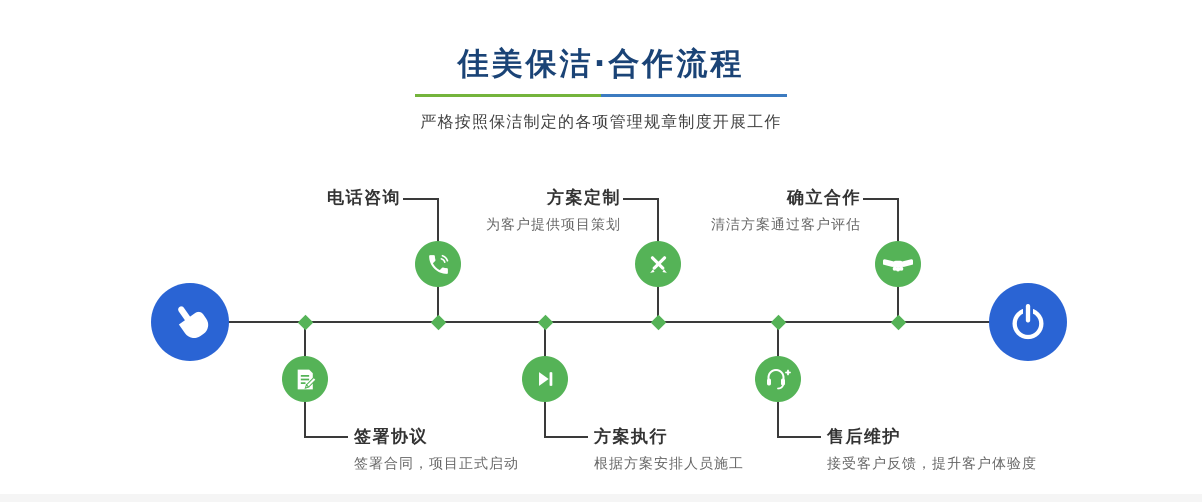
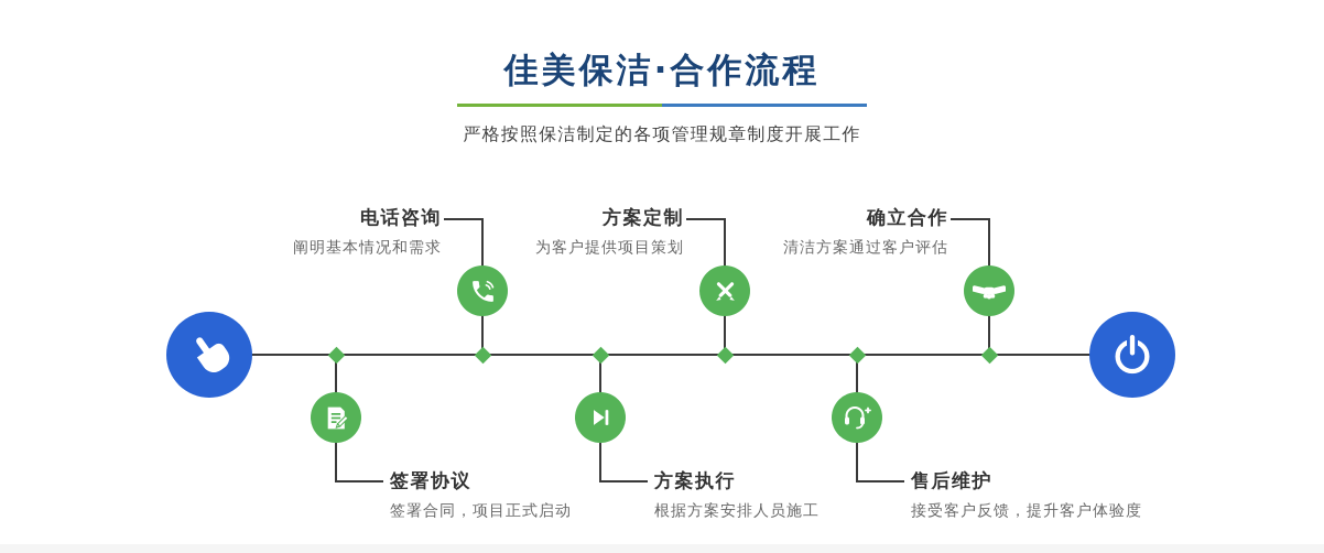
  佳美保洁·合作流程
  严格按照保洁制定的各项管理规章制度开展工作
  电话咨询
+ 阐明基本情况和需求
  方案定制
  为客户提供项目策划
  确立合作
  清洁方案通过客户评估
  签署协议
  签署合同，项目正式启动
  方案执行
  根据方案安排人员施工
  售后维护
  接受客户反馈，提升客户体验度
